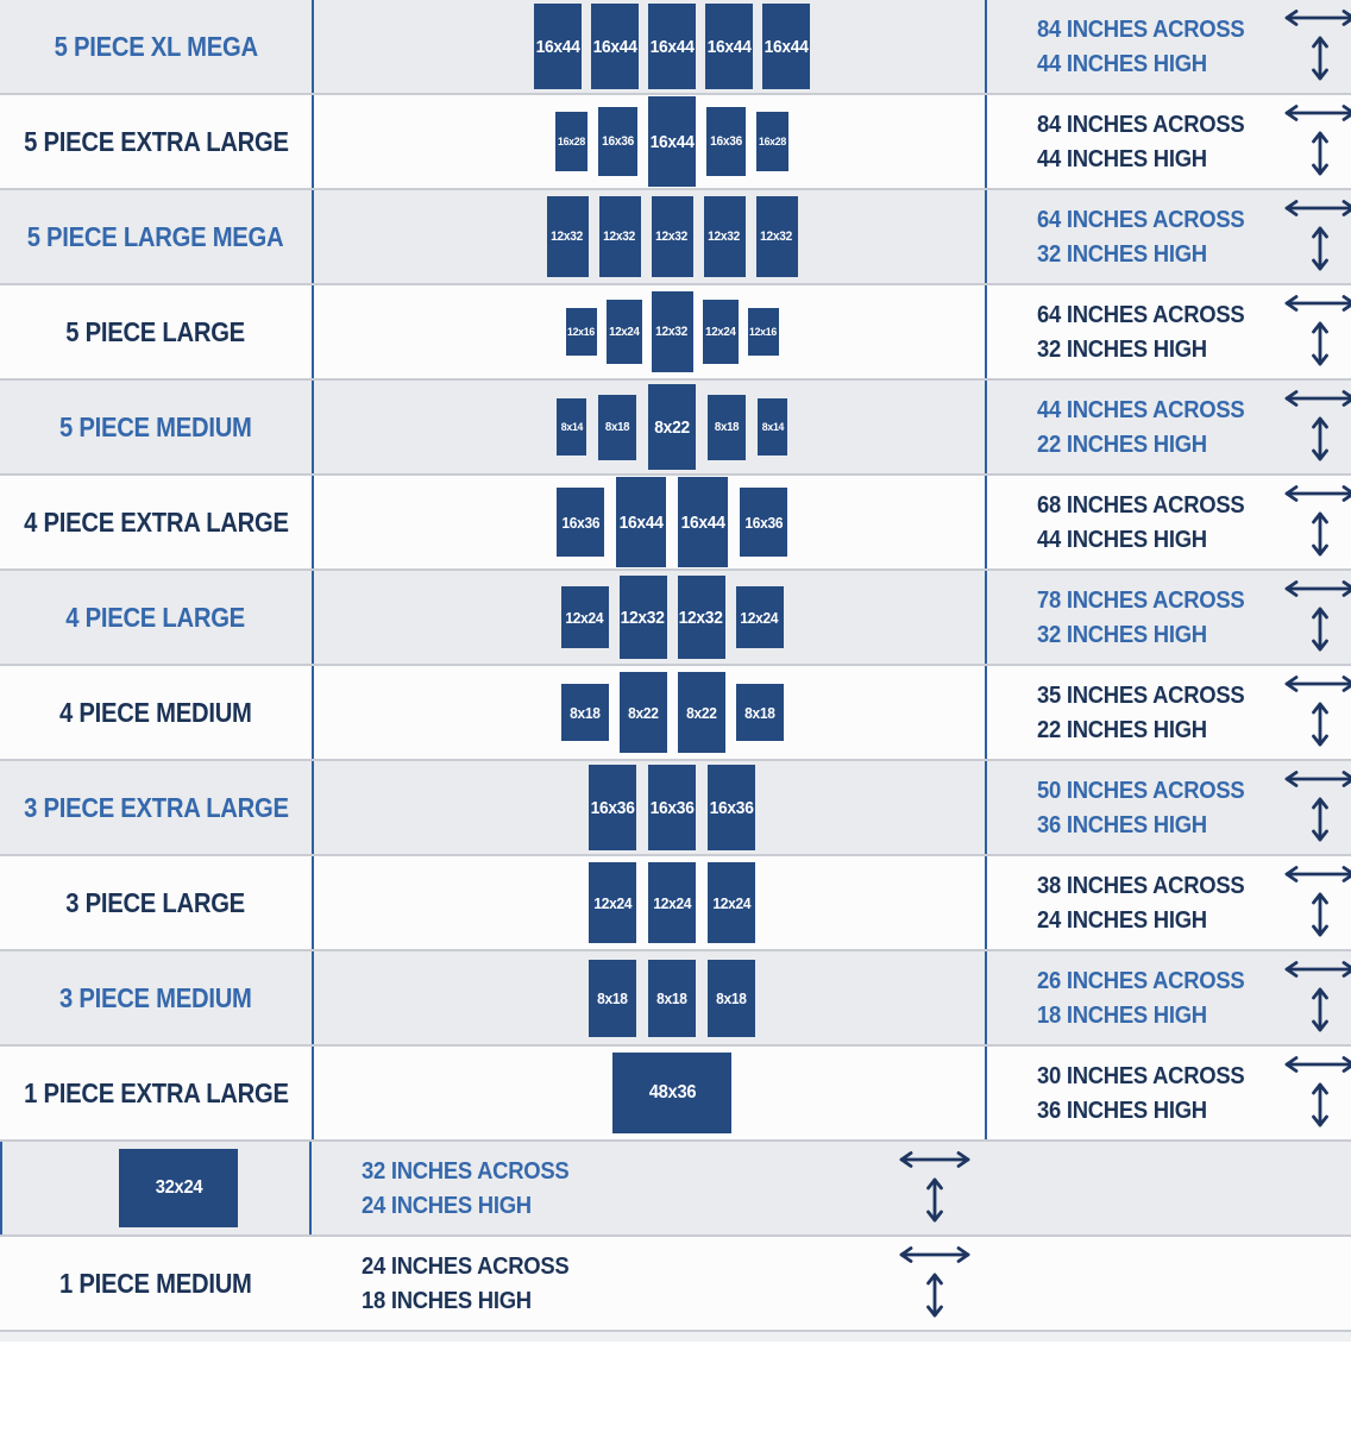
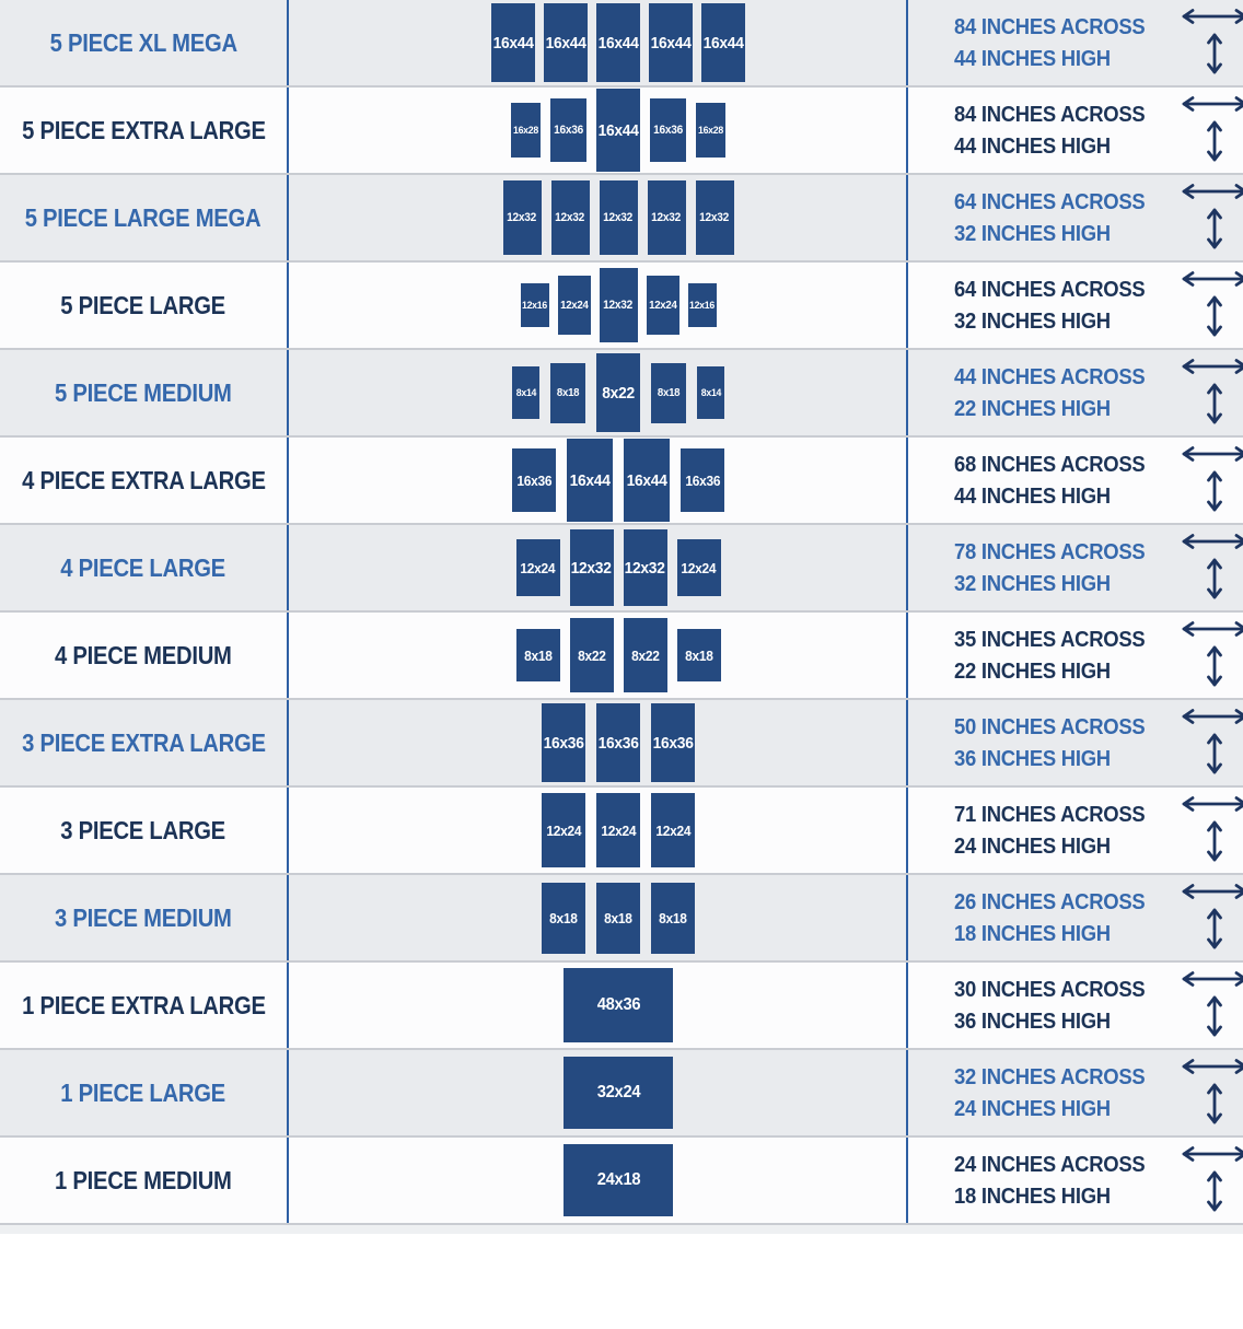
  5 PIECE XL MEGA
  16x44
  16x44
  16x44
  16x44
  16x44
  84 INCHES ACROSS
  44 INCHES HIGH
  5 PIECE EXTRA LARGE
  16x28
  16x36
  16x44
  16x36
  16x28
  84 INCHES ACROSS
  44 INCHES HIGH
  5 PIECE LARGE MEGA
  12x32
  12x32
  12x32
  12x32
  12x32
  64 INCHES ACROSS
  32 INCHES HIGH
  5 PIECE LARGE
  12x16
  12x24
  12x32
  12x24
  12x16
  64 INCHES ACROSS
  32 INCHES HIGH
  5 PIECE MEDIUM
  8x14
  8x18
  8x22
  8x18
  8x14
  44 INCHES ACROSS
  22 INCHES HIGH
  4 PIECE EXTRA LARGE
  16x36
  16x44
  16x44
  16x36
  68 INCHES ACROSS
  44 INCHES HIGH
  4 PIECE LARGE
  12x24
  12x32
  12x32
  12x24
  78 INCHES ACROSS
  32 INCHES HIGH
  4 PIECE MEDIUM
  8x18
  8x22
  8x22
  8x18
  35 INCHES ACROSS
  22 INCHES HIGH
  3 PIECE EXTRA LARGE
  16x36
  16x36
  16x36
  50 INCHES ACROSS
  36 INCHES HIGH
  3 PIECE LARGE
  12x24
  12x24
  12x24
- 38 INCHES ACROSS
+ 71 INCHES ACROSS
  24 INCHES HIGH
  3 PIECE MEDIUM
  8x18
  8x18
  8x18
  26 INCHES ACROSS
  18 INCHES HIGH
  1 PIECE EXTRA LARGE
  48x36
  30 INCHES ACROSS
  36 INCHES HIGH
+ 1 PIECE LARGE
  32x24
  32 INCHES ACROSS
  24 INCHES HIGH
  1 PIECE MEDIUM
+ 24x18
  24 INCHES ACROSS
  18 INCHES HIGH
